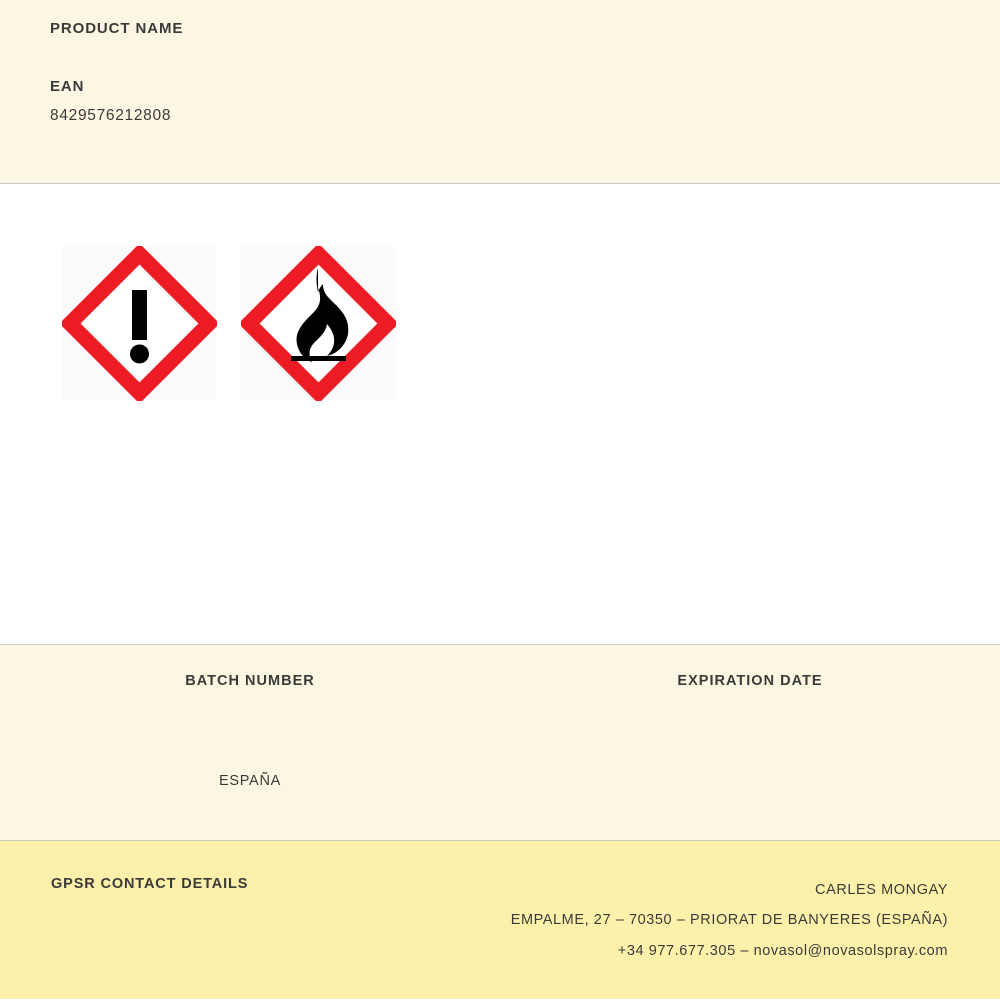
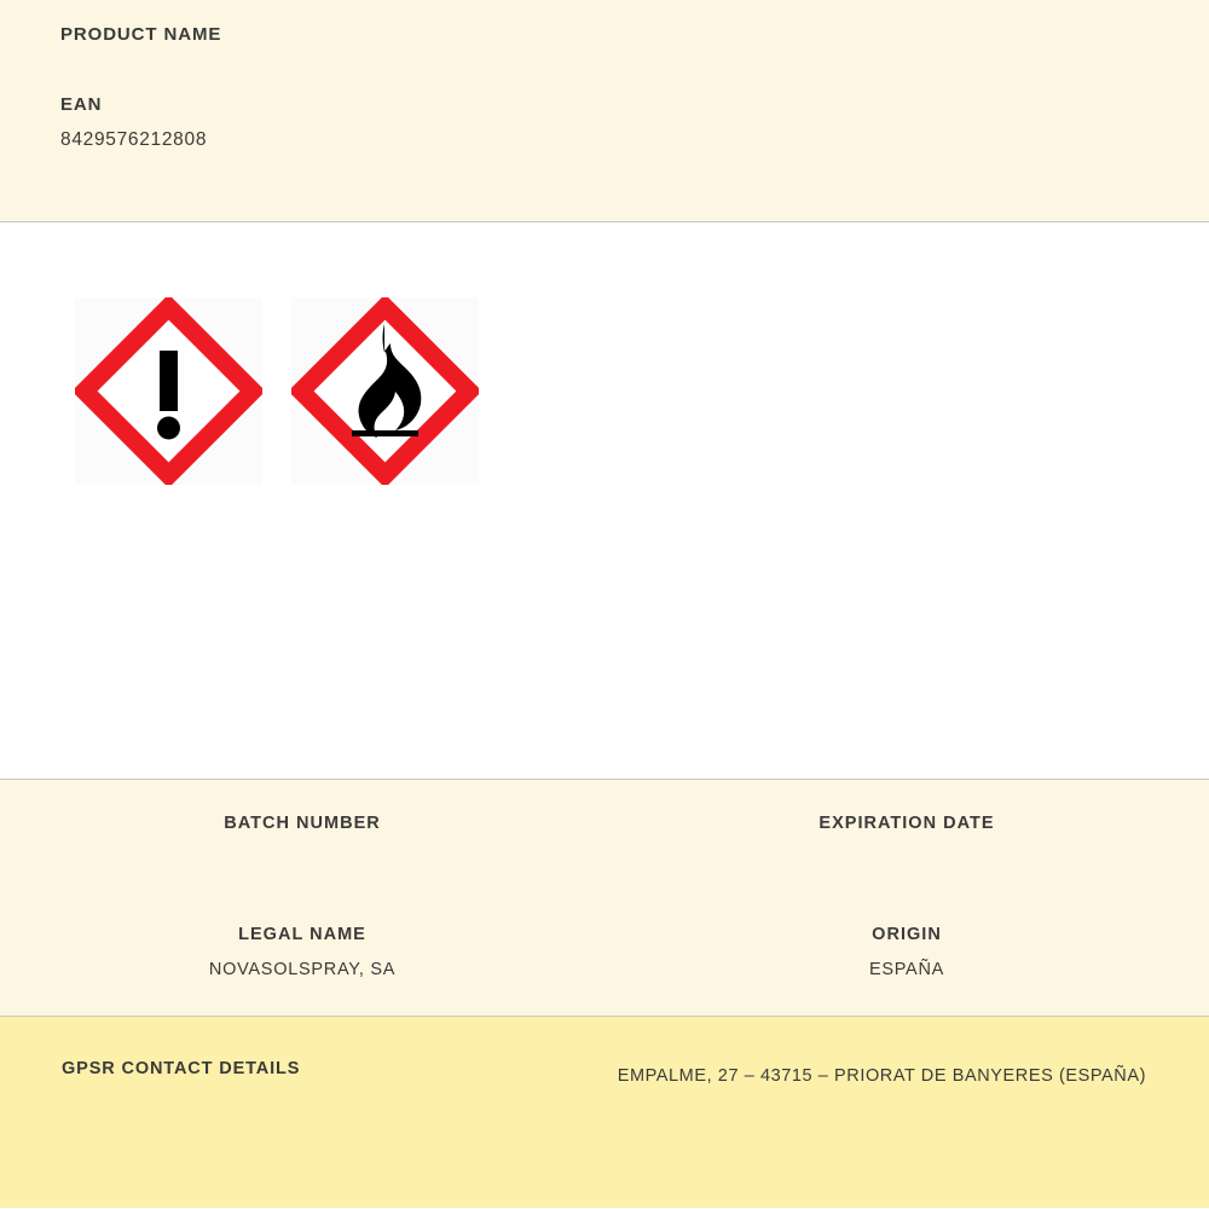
  PRODUCT NAME
  EAN
  8429576212808
  BATCH NUMBER
  EXPIRATION DATE
+ LEGAL NAME
+ NOVASOLSPRAY, SA
+ ORIGIN
  ESPAÑA
  GPSR CONTACT DETAILS
- CARLES MONGAY
- EMPALME, 27 – 70350 – PRIORAT DE BANYERES (ESPAÑA)
+ EMPALME, 27 – 43715 – PRIORAT DE BANYERES (ESPAÑA)
- +34 977.677.305 – novasol@novasolspray.com
